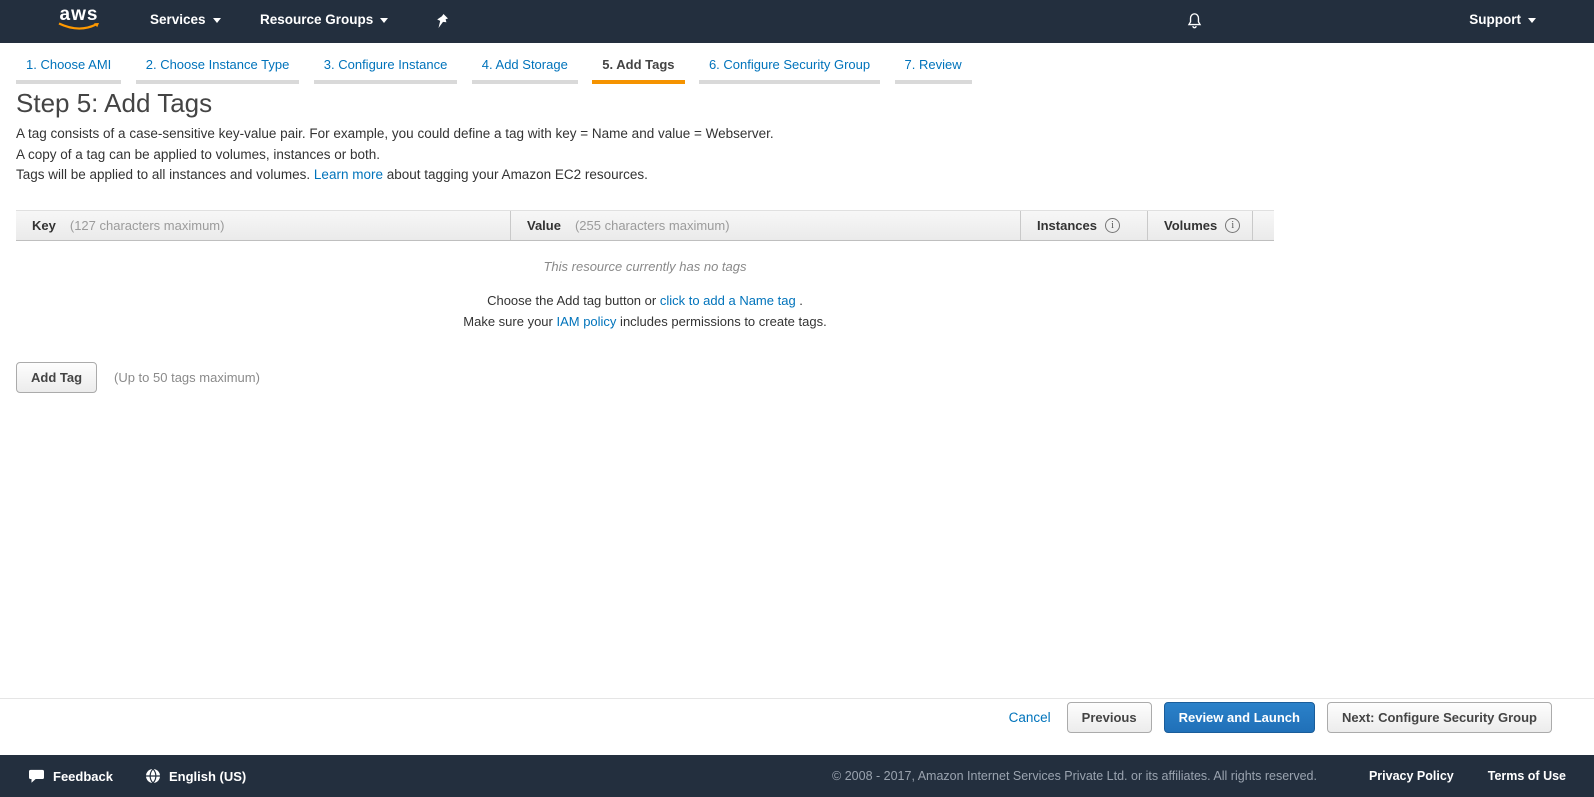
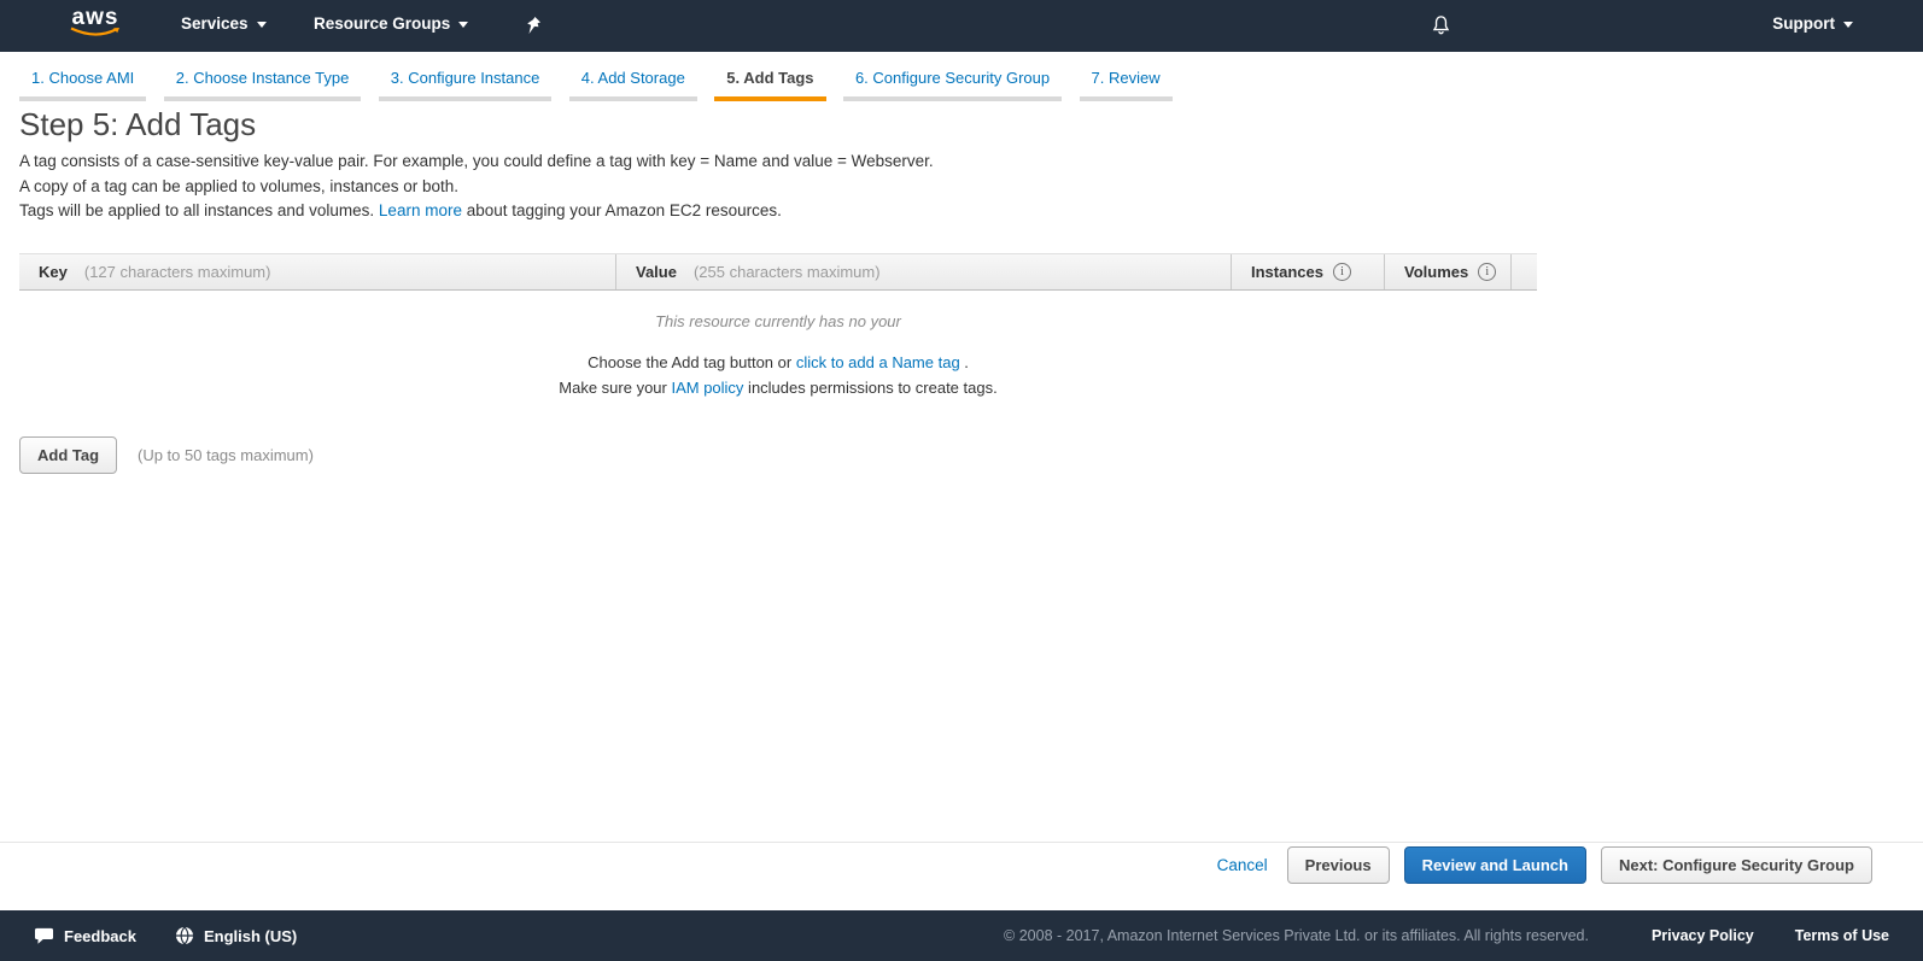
  aws
  Services
  Resource Groups
  Support
  1. Choose AMI 2. Choose Instance Type 3. Configure Instance 4. Add Storage 5. Add Tags 6. Configure Security Group 7. Review
  Step 5: Add Tags
  A tag consists of a case-sensitive key-value pair. For example, you could define a tag with key = Name and value = Webserver.
  A copy of a tag can be applied to volumes, instances or both.
  Tags will be applied to all instances and volumes. Learn more about tagging your Amazon EC2 resources.
  Key
  (127 characters maximum)
  Value
  (255 characters maximum)
  Instances
  i
  Volumes
  i
- This resource currently has no tags
+ This resource currently has no your
  Choose the Add tag button or click to add a Name tag .
  Make sure your IAM policy includes permissions to create tags.
  Add Tag
  (Up to 50 tags maximum)
  Cancel
  Previous
  Review and Launch
  Next: Configure Security Group
  Feedback
  English (US)
  © 2008 - 2017, Amazon Internet Services Private Ltd. or its affiliates. All rights reserved.
  Privacy Policy
  Terms of Use
